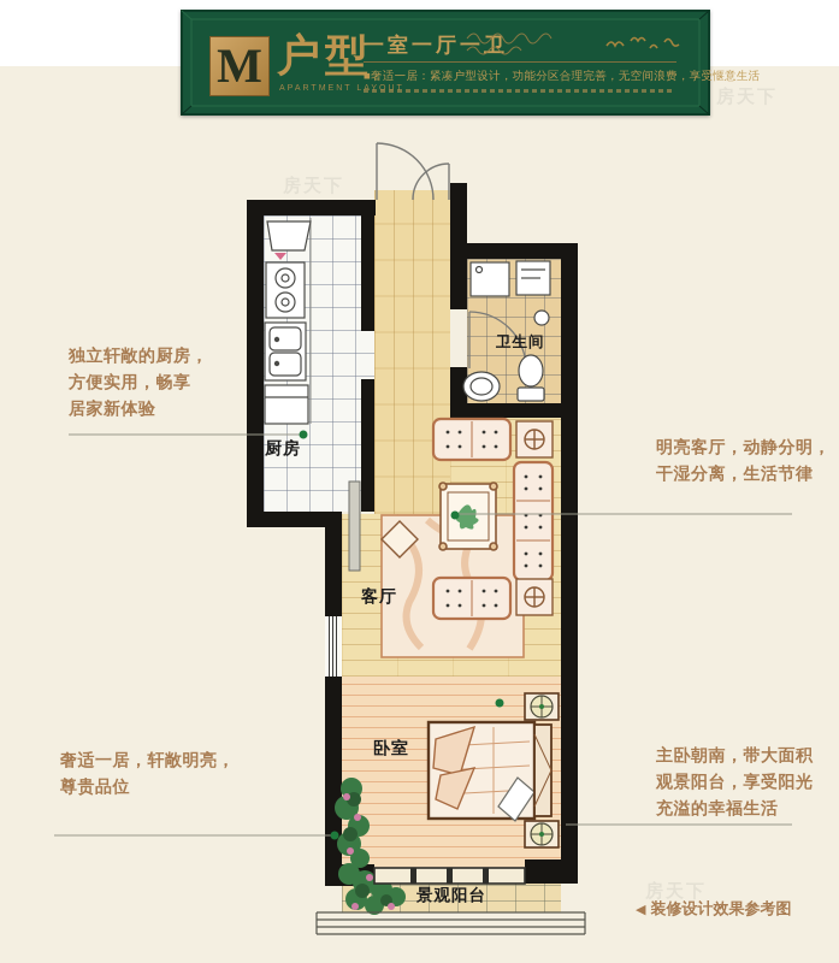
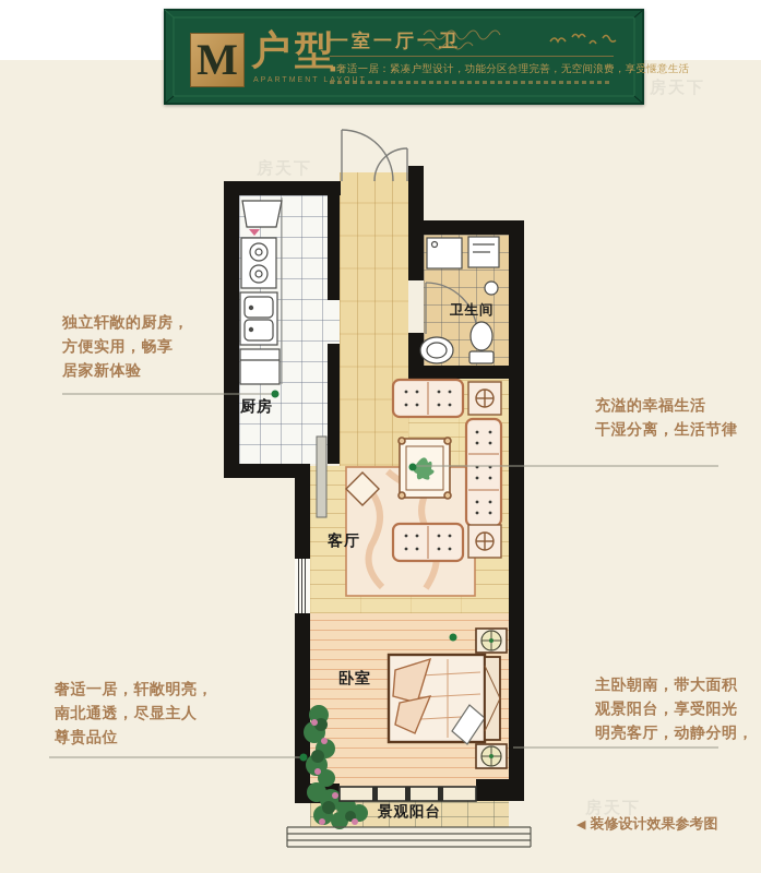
  M
  户型
  一室一厅一卫
  ■奢适一居：紧凑户型设计，功能分区合理完善，无空间浪费，享受惬意生活
  厨房
  卫生间
  客厅
  卧室
  景观阳台
  独立轩敞的厨房，
  方便实用，畅享
  居家新体验
  奢适一居，轩敞明亮，
+ 南北通透，尽显主人
  尊贵品位
- 明亮客厅，动静分明，
+ 充溢的幸福生活
  干湿分离，生活节律
  主卧朝南，带大面积
  观景阳台，享受阳光
- 充溢的幸福生活
+ 明亮客厅，动静分明，
  ◀ 装修设计效果参考图
  房天下
